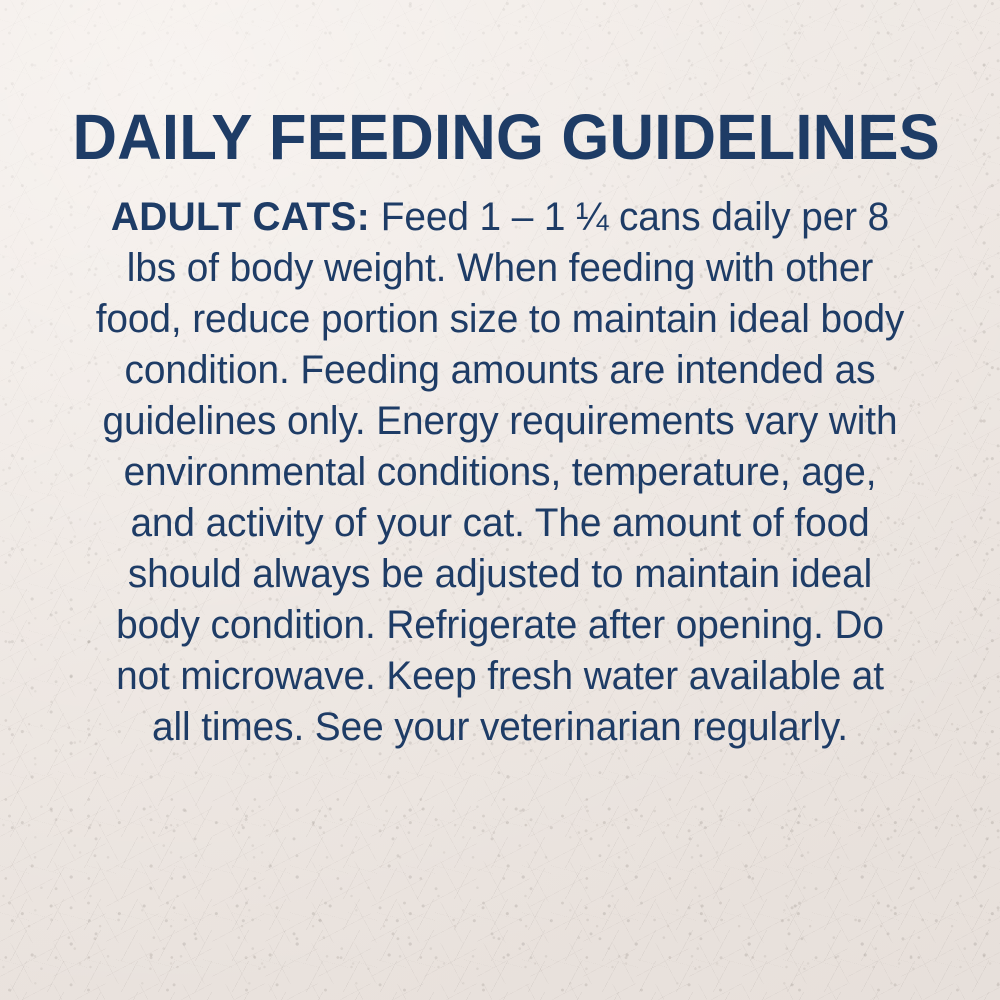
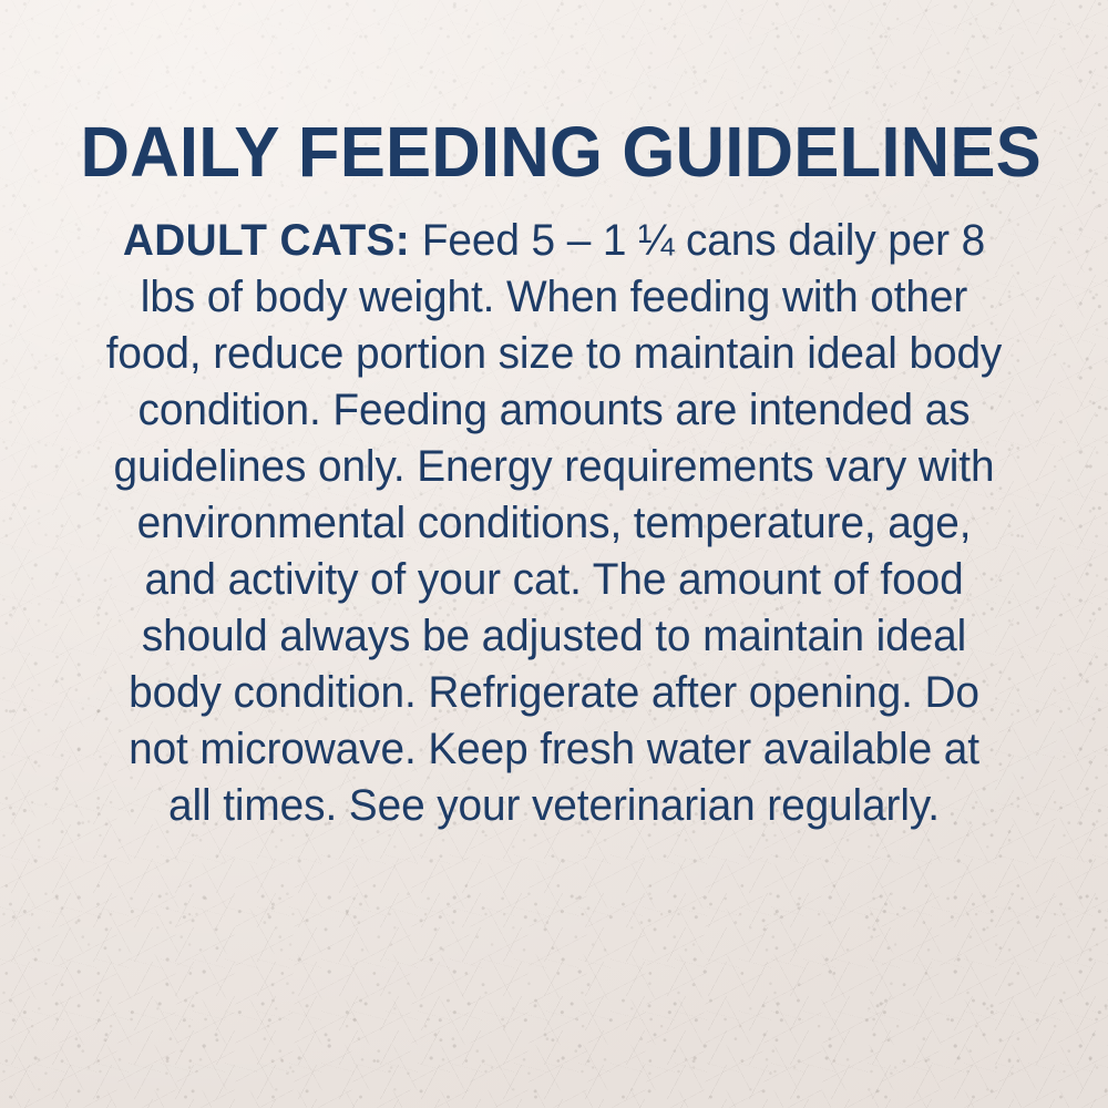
  DAILY FEEDING GUIDELINES
- ADULT CATS: Feed 1 – 1 ¼ cans daily per 8 lbs of body weight. When feeding with other food, reduce portion size to maintain ideal body condition. Feeding amounts are intended as guidelines only. Energy requirements vary with environmental conditions, temperature, age, and activity of your cat. The amount of food should always be adjusted to maintain ideal body condition. Refrigerate after opening. Do not microwave. Keep fresh water available at all times. See your veterinarian regularly.
+ ADULT CATS: Feed 5 – 1 ¼ cans daily per 8 lbs of body weight. When feeding with other food, reduce portion size to maintain ideal body condition. Feeding amounts are intended as guidelines only. Energy requirements vary with environmental conditions, temperature, age, and activity of your cat. The amount of food should always be adjusted to maintain ideal body condition. Refrigerate after opening. Do not microwave. Keep fresh water available at all times. See your veterinarian regularly.
